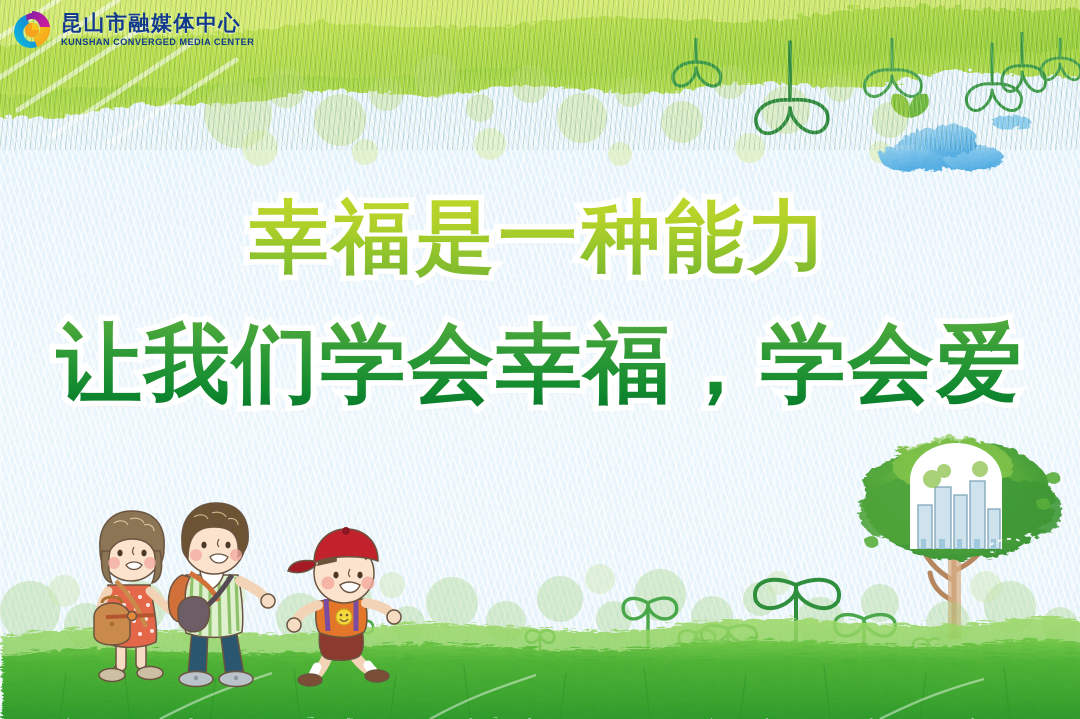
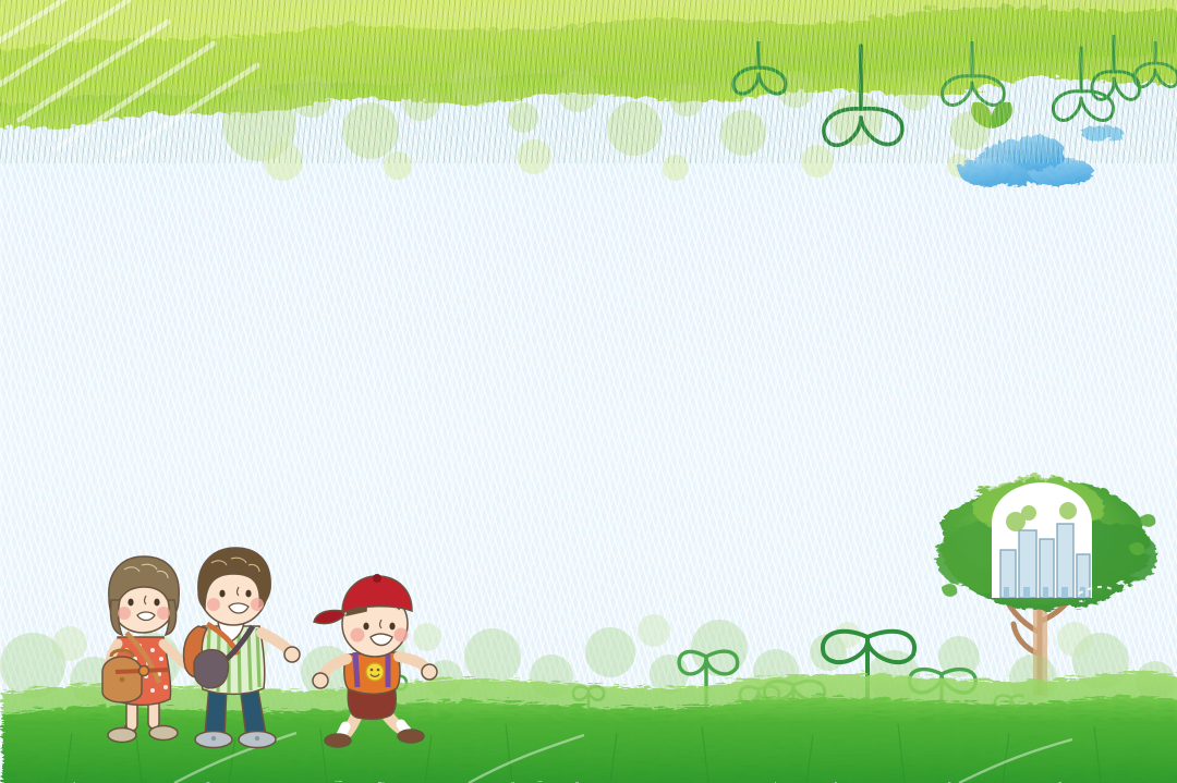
- 幸福是一种能力
- 让我们学会幸福，学会爱
- 昆山市融媒体中心
- KUNSHAN CONVERGED MEDIA CENTER
